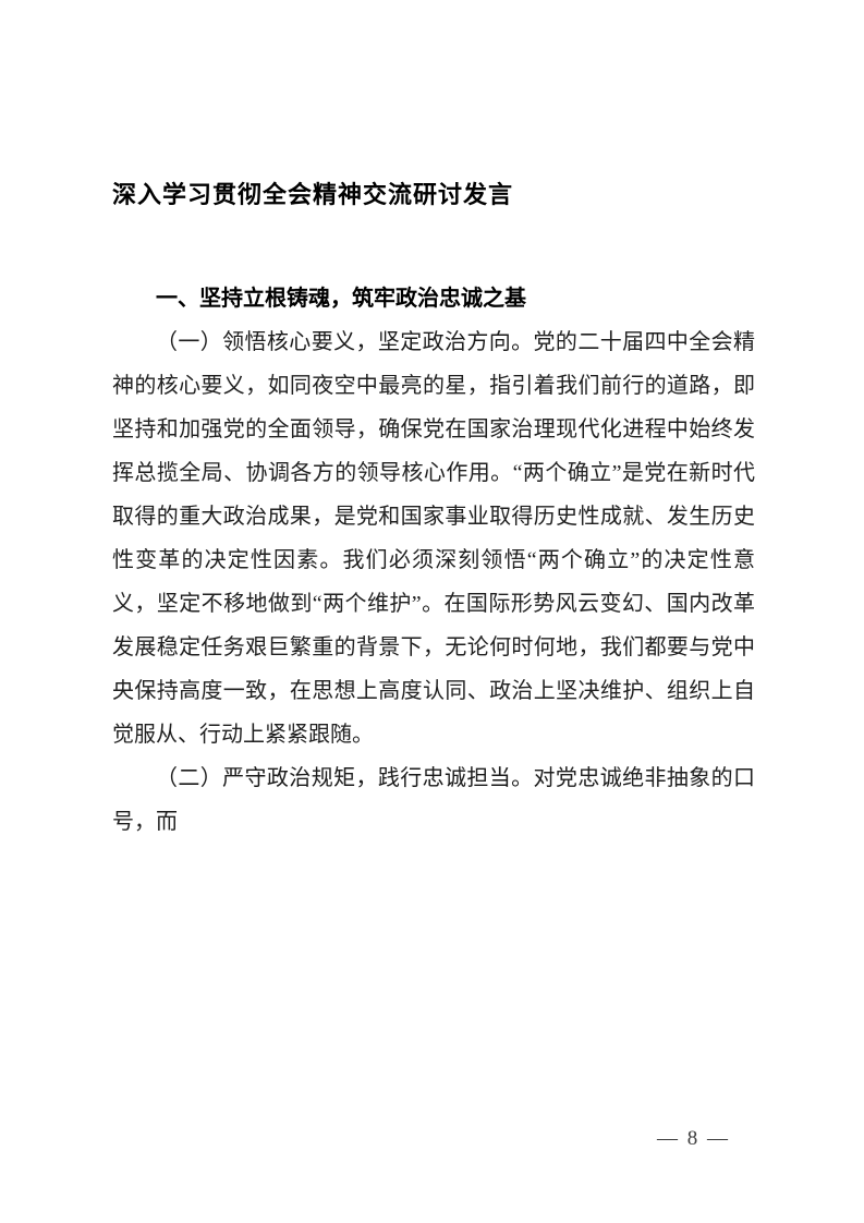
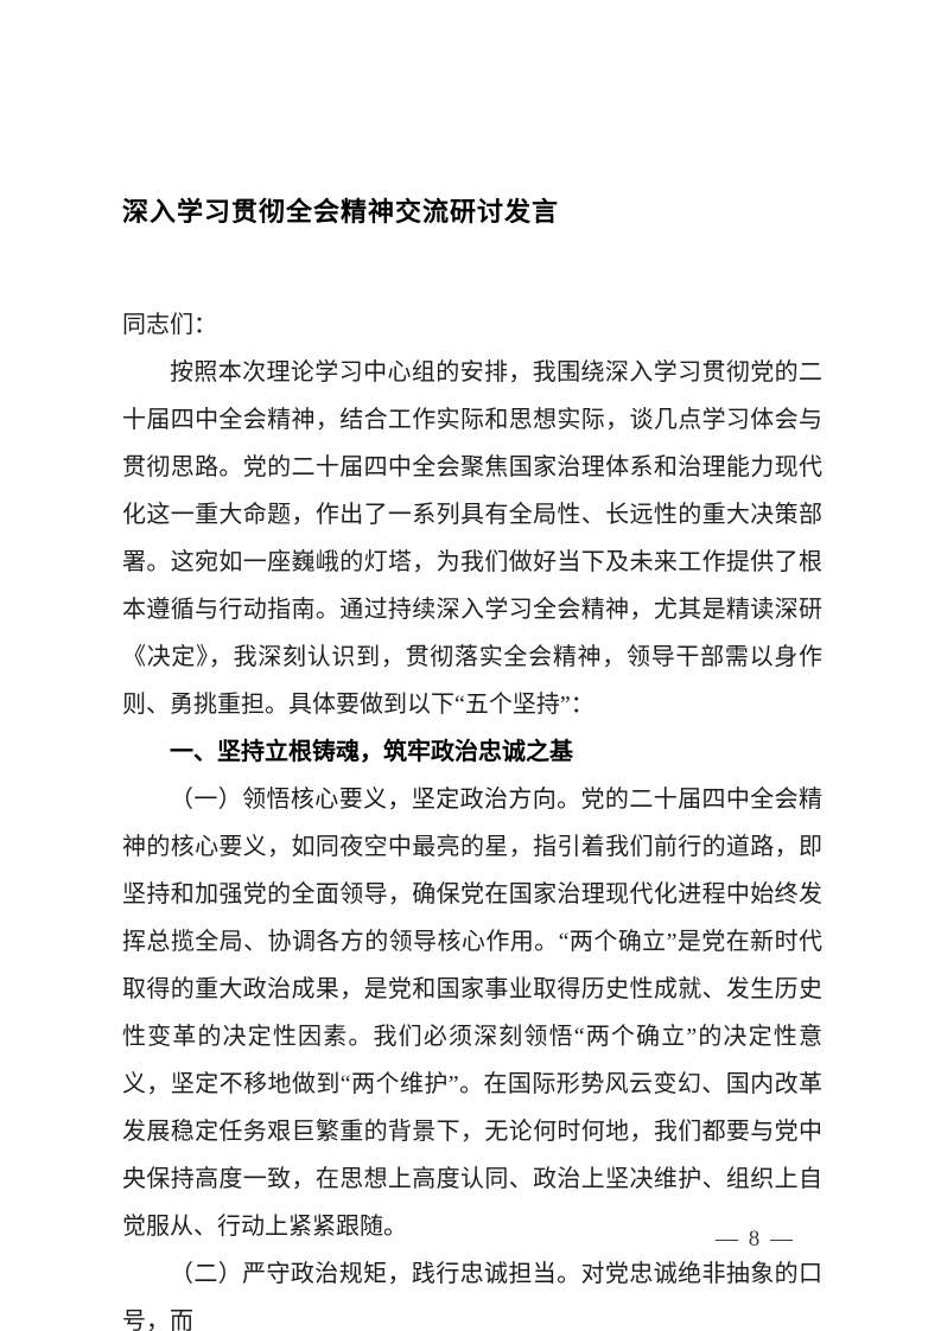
  深入学习贯彻全会精神交流研讨发言
+ 同志们：
+ 按照本次理论学习中心组的安排，我围绕深入学习贯彻党的二十届四中全会精神，结合工作实际和思想实际，谈几点学习体会与贯彻思路。党的二十届四中全会聚焦国家治理体系和治理能力现代化这一重大命题，作出了一系列具有全局性、长远性的重大决策部署。这宛如一座巍峨的灯塔，为我们做好当下及未来工作提供了根本遵循与行动指南。通过持续深入学习全会精神，尤其是精读深研《决定》，我深刻认识到，贯彻落实全会精神，领导干部需以身作则、勇挑重担。具体要做到以下“五个坚持”：
  一、坚持立根铸魂，筑牢政治忠诚之基
  （一）领悟核心要义，坚定政治方向。党的二十届四中全会精神的核心要义，如同夜空中最亮的星，指引着我们前行的道路，即坚持和加强党的全面领导，确保党在国家治理现代化进程中始终发挥总揽全局、协调各方的领导核心作用。“两个确立”是党在新时代取得的重大政治成果，是党和国家事业取得历史性成就、发生历史性变革的决定性因素。我们必须深刻领悟“两个确立”的决定性意义，坚定不移地做到“两个维护”。在国际形势风云变幻、国内改革发展稳定任务艰巨繁重的背景下，无论何时何地，我们都要与党中央保持高度一致，在思想上高度认同、政治上坚决维护、组织上自觉服从、行动上紧紧跟随。
  （二）严守政治规矩，践行忠诚担当。对党忠诚绝非抽象的口号，而
  — 8 —
